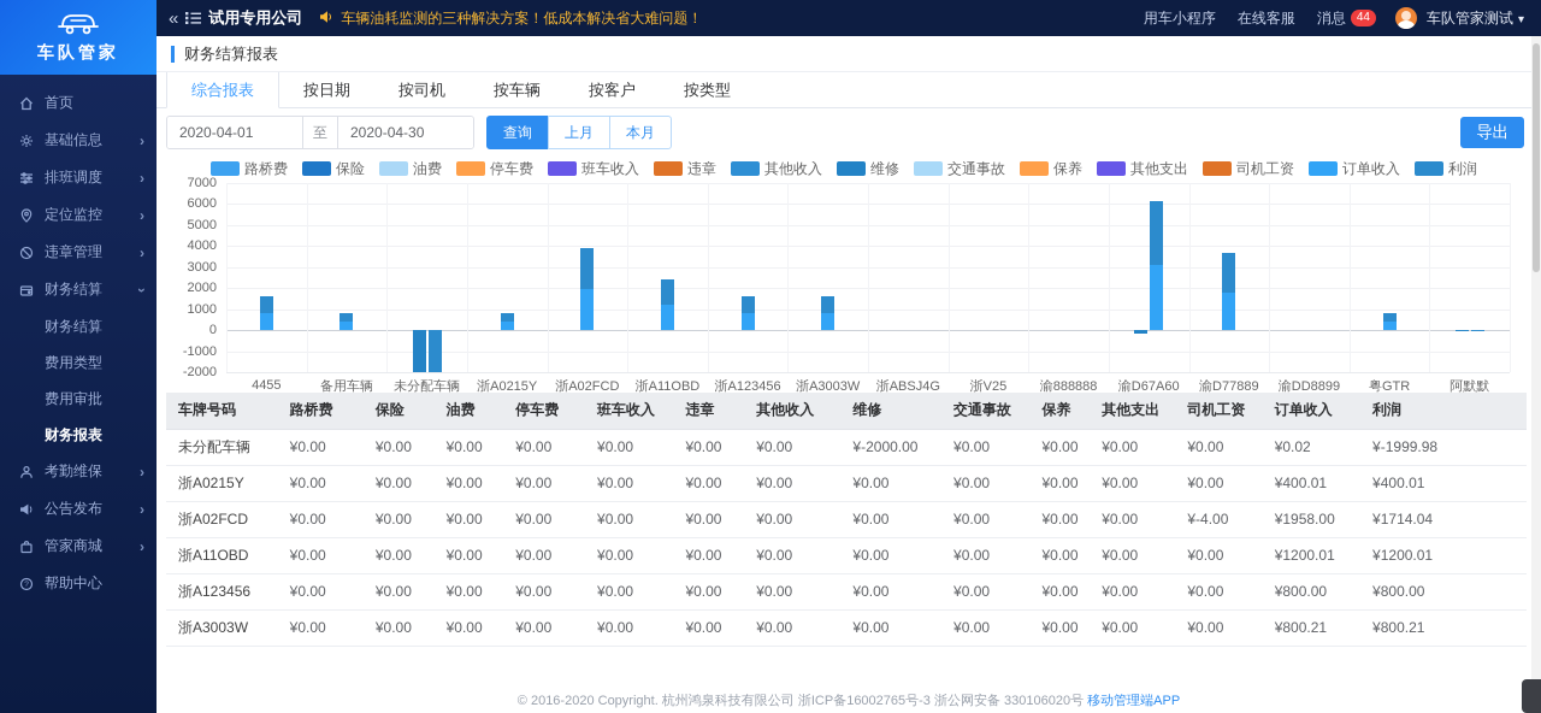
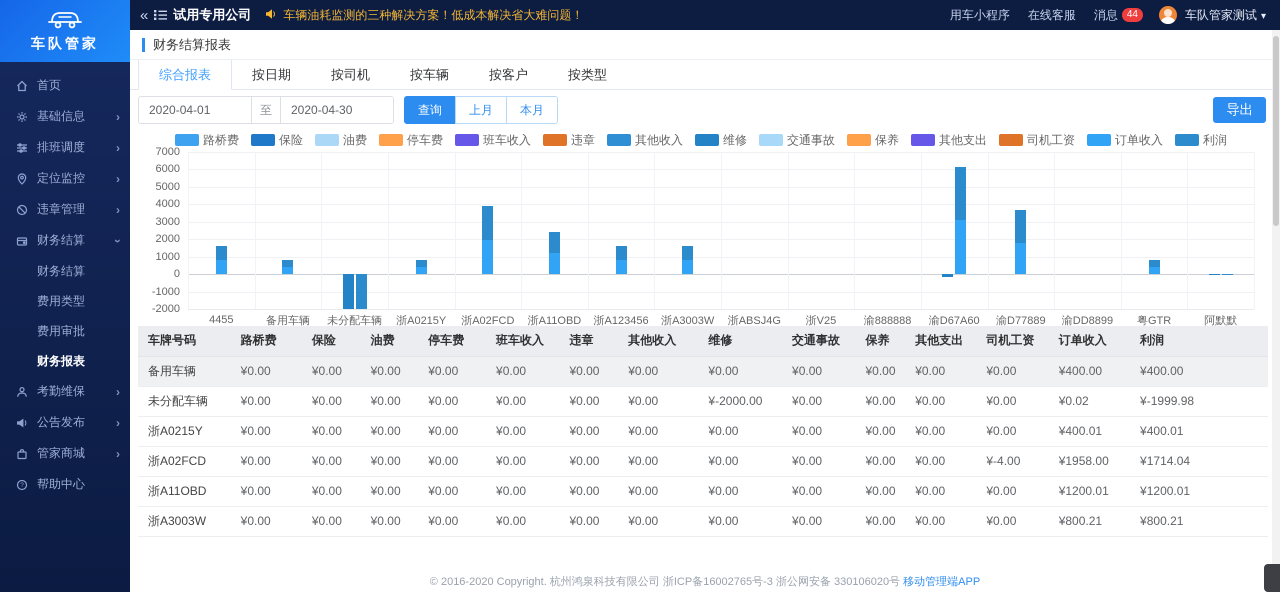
  车队管家
  首页
  基础信息
  ›
  排班调度
  ›
  定位监控
  ›
  违章管理
  ›
  财务结算
  财务结算
  费用类型
  费用审批
  财务报表
  考勤维保
  ›
  公告发布
  ›
  管家商城
  ›
  帮助中心
  «
  试用专用公司
  车辆油耗监测的三种解决方案！低成本解决省大难问题！
  用车小程序
  在线客服
  消息
  44
  车队管家测试 ▾
  财务结算报表
  综合报表
  按日期
  按司机
  按车辆
  按客户
  按类型
  2020-04-01
  至
  2020-04-30
  查询
  上月
  本月
  导出
  路桥费
  保险
  油费
  停车费
  班车收入
  违章
  其他收入
  维修
  交通事故
  保养
  其他支出
  司机工资
  订单收入
  利润
  -2000
  -1000
  0
  1000
  2000
  3000
  4000
  5000
  6000
  7000
  4455
  备用车辆
  未分配车辆
  浙A0215Y
  浙A02FCD
  浙A11OBD
  浙A123456
  浙A3003W
  浙ABSJ4G
  浙V25
  渝888888
  渝D67A60
  渝D77889
  渝DD8899
  粤GTR
  阿默默
  车牌号码	路桥费	保险	油费	停车费	班车收入	违章	其他收入	维修	交通事故	保养	其他支出	司机工资	订单收入	利润
+ 备用车辆	¥0.00	¥0.00	¥0.00	¥0.00	¥0.00	¥0.00	¥0.00	¥0.00	¥0.00	¥0.00	¥0.00	¥0.00	¥400.00	¥400.00
  未分配车辆	¥0.00	¥0.00	¥0.00	¥0.00	¥0.00	¥0.00	¥0.00	¥-2000.00	¥0.00	¥0.00	¥0.00	¥0.00	¥0.02	¥-1999.98
  浙A0215Y	¥0.00	¥0.00	¥0.00	¥0.00	¥0.00	¥0.00	¥0.00	¥0.00	¥0.00	¥0.00	¥0.00	¥0.00	¥400.01	¥400.01
  浙A02FCD	¥0.00	¥0.00	¥0.00	¥0.00	¥0.00	¥0.00	¥0.00	¥0.00	¥0.00	¥0.00	¥0.00	¥-4.00	¥1958.00	¥1714.04
  浙A11OBD	¥0.00	¥0.00	¥0.00	¥0.00	¥0.00	¥0.00	¥0.00	¥0.00	¥0.00	¥0.00	¥0.00	¥0.00	¥1200.01	¥1200.01
- 浙A123456	¥0.00	¥0.00	¥0.00	¥0.00	¥0.00	¥0.00	¥0.00	¥0.00	¥0.00	¥0.00	¥0.00	¥0.00	¥800.00	¥800.00
  浙A3003W	¥0.00	¥0.00	¥0.00	¥0.00	¥0.00	¥0.00	¥0.00	¥0.00	¥0.00	¥0.00	¥0.00	¥0.00	¥800.21	¥800.21
  © 2016-2020 Copyright. 杭州鸿泉科技有限公司 浙ICP备16002765号-3 浙公网安备 330106020号 移动管理端APP
